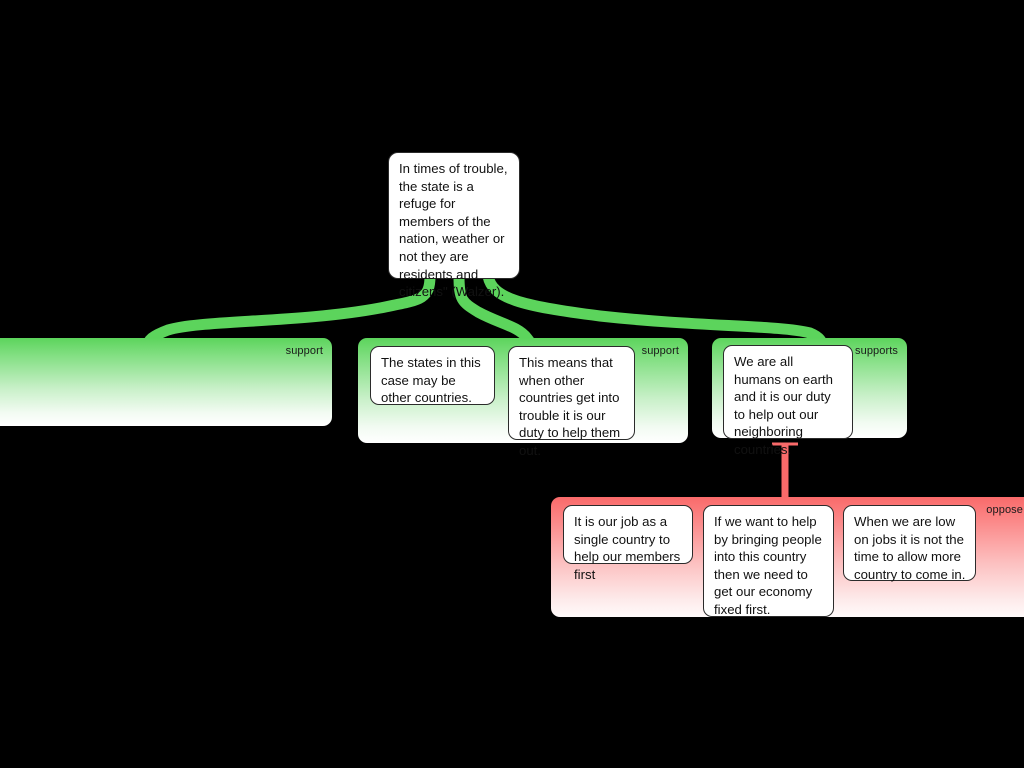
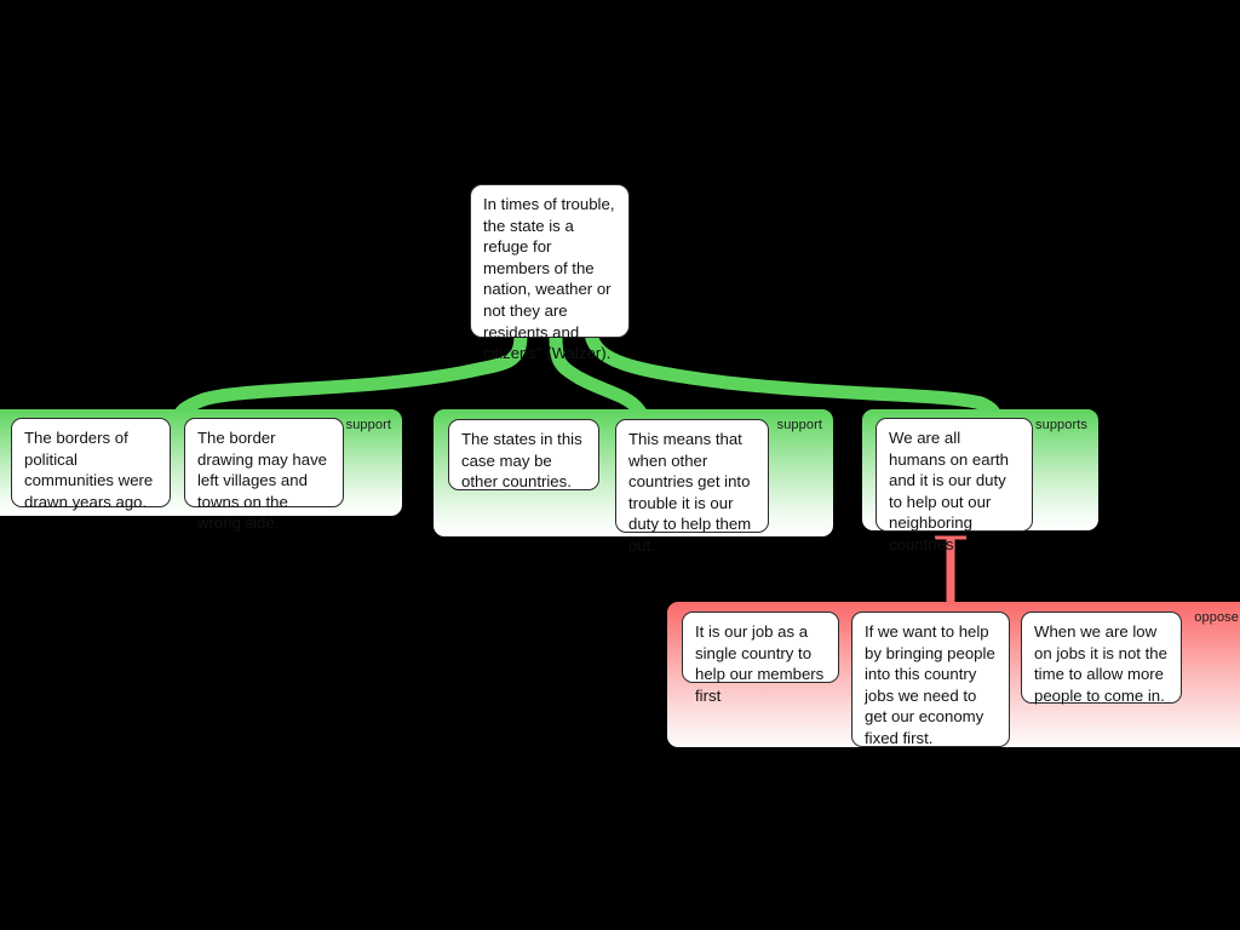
  In times of trouble, the state is a refuge for members of the nation, weather or not they are residents and citizens" (Walzer).
  support
+ The borders of political communities were drawn years ago.
+ The border drawing may have left villages and towns on the wrong side.
  support
  The states in this case may be other countries.
  This means that when other countries get into trouble it is our duty to help them
  supports
  We are all humans on earth and it is our duty to help out our neighboring countries.
  oppose
  It is our job as a single country to help our members first
- If we want to help by bringing people into this country then we need to get our economy fixed first.
+ If we want to help by bringing people into this country jobs we need to get our economy fixed first.
- When we are low on jobs it is not the time to allow more country to come in.
+ When we are low on jobs it is not the time to allow more people to come in.
